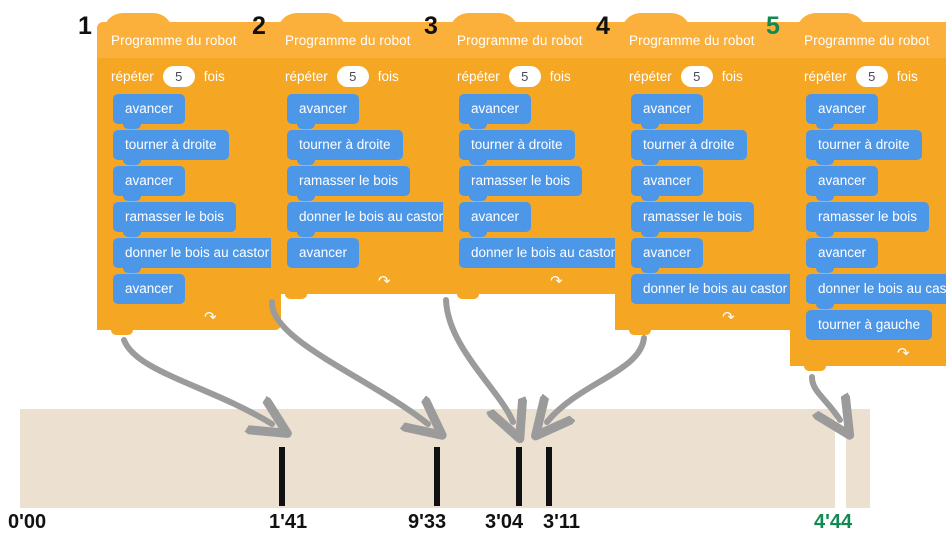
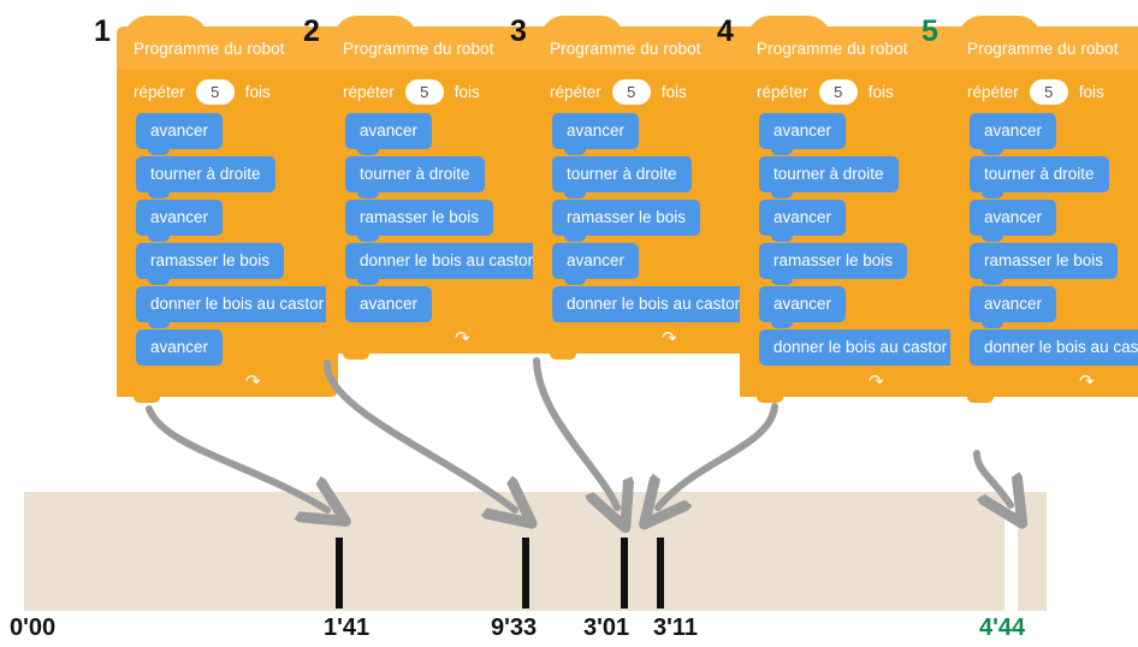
  1
  Programme du robot
  répéter
  5
  fois
  avancer
  tourner à droite
  avancer
  ramasser le bois
  donner le bois au castor
  avancer
  2
  Programme du robot
  répéter
  5
  fois
  avancer
  tourner à droite
  ramasser le bois
  donner le bois au castor
  avancer
  3
  Programme du robot
  répéter
  5
  fois
  avancer
  tourner à droite
  ramasser le bois
  avancer
  donner le bois au castor
  4
  Programme du robot
  répéter
  5
  fois
  avancer
  tourner à droite
  avancer
  ramasser le bois
  avancer
  donner le bois au castor
  5
  Programme du robot
  répéter
  5
  fois
  avancer
  tourner à droite
  avancer
  ramasser le bois
  avancer
  donner le bois au cas
- tourner à gauche
  0'00
  1'41
  9'33
- 3'04
+ 3'01
  3'11
  4'44
